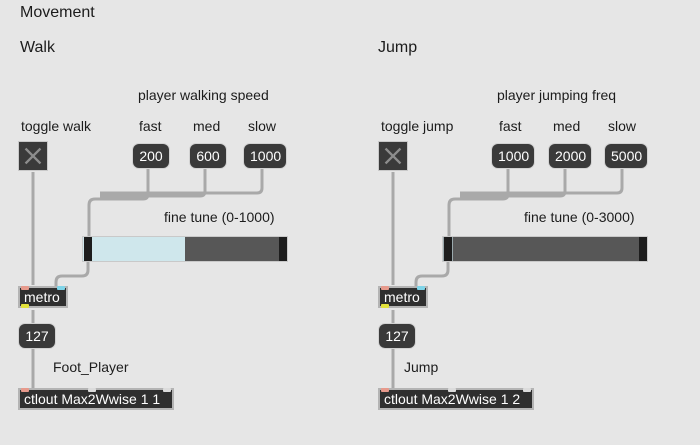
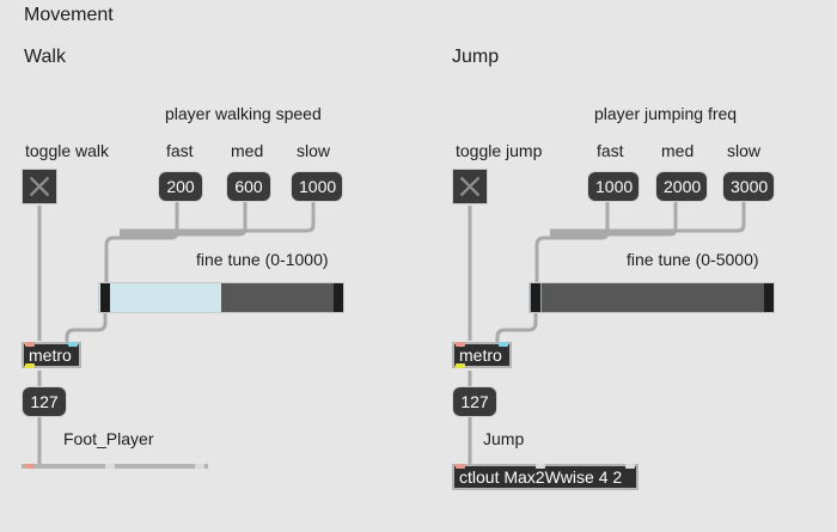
  Movement
  Walk
  Jump
  player walking speed
  player jumping freq
  toggle walk
  toggle jump
  fast
  med
  slow
  fast
  med
  slow
  fine tune (0-1000)
- fine tune (0-3000)
+ fine tune (0-5000)
  Foot_Player
  Jump
  200
  600
  1000
  1000
  2000
- 5000
+ 3000
  metro
  metro
  127
  127
- ctlout Max2Wwise 1 1
- ctlout Max2Wwise 1 2
+ ctlout Max2Wwise 4 2
